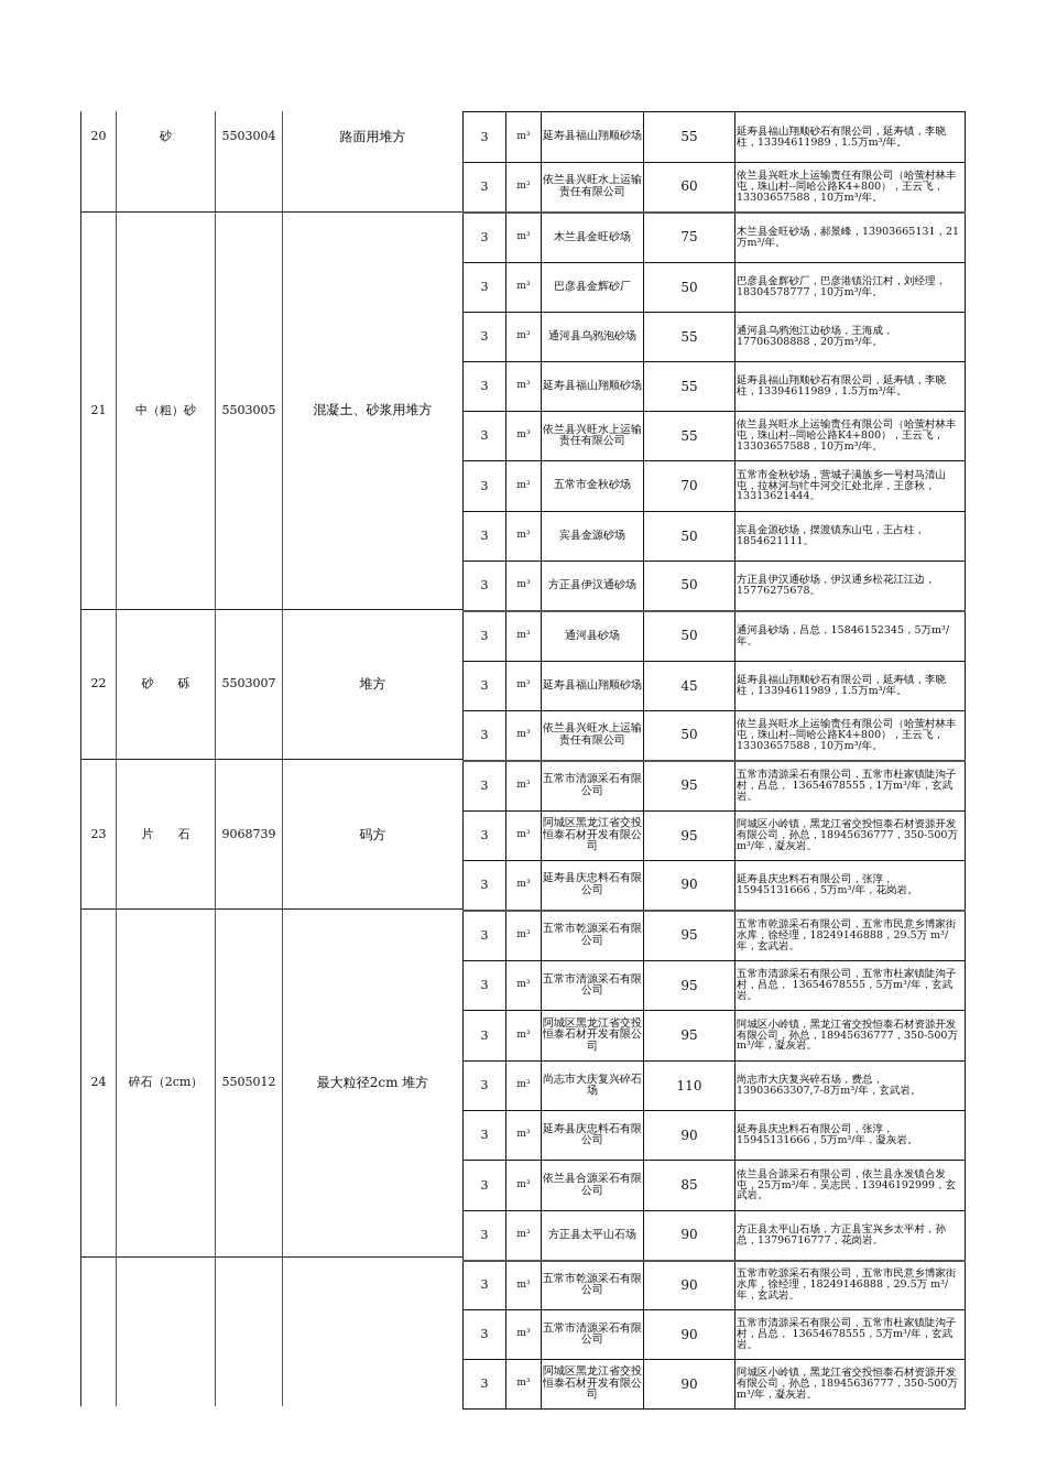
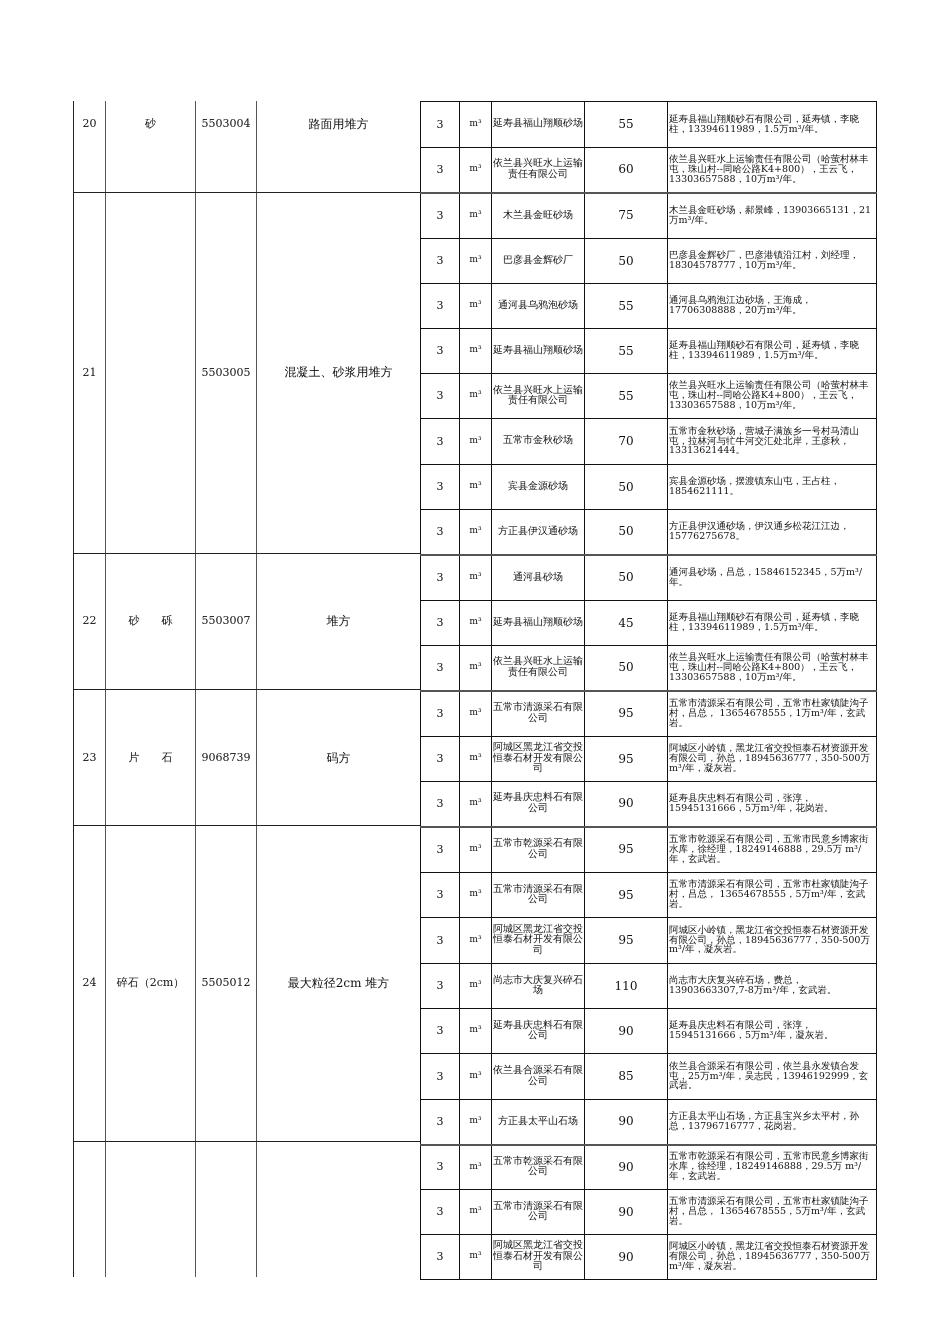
  20
  砂
  5503004
  路面用堆方
  21
- 中（粗）砂
  5503005
  混凝土、砂浆用堆方
  22
  砂 砾
  5503007
  堆方
  23
  片 石
  9068739
  码方
  24
  碎石（2cm）
  5505012
  最大粒径2cm 堆方
  3	m³	延寿县福山翔顺砂场	55	延寿县福山翔顺砂石有限公司，延寿镇，李晓柱，13394611989，1.5万m³/年。
  3	m³	依兰县兴旺水上运输责任有限公司	60	依兰县兴旺水上运输责任有限公司（哈萤村林丰屯，珠山村--同哈公路K4+800），王云飞，13303657588，10万m³/年。
  3	m³	木兰县金旺砂场	75	木兰县金旺砂场，郝景峰，13903665131，21万m³/年。
  3	m³	巴彦县金辉砂厂	50	巴彦县金辉砂厂，巴彦港镇沿江村，刘经理，18304578777，10万m³/年。
  3	m³	通河县乌鸦泡砂场	55	通河县乌鸦泡江边砂场，王海成，17706308888，20万m³/年。
  3	m³	延寿县福山翔顺砂场	55	延寿县福山翔顺砂石有限公司，延寿镇，李晓柱，13394611989，1.5万m³/年。
  3	m³	依兰县兴旺水上运输责任有限公司	55	依兰县兴旺水上运输责任有限公司（哈萤村林丰屯，珠山村--同哈公路K4+800），王云飞，13303657588，10万m³/年。
  3	m³	五常市金秋砂场	70	五常市金秋砂场，营城子满族乡一号村马清山屯，拉林河与牤牛河交汇处北岸，王彦秋，13313621444。
  3	m³	宾县金源砂场	50	宾县金源砂场，摆渡镇东山屯，王占柱，1854621111。
  3	m³	方正县伊汉通砂场	50	方正县伊汉通砂场，伊汉通乡松花江江边，15776275678。
  3	m³	通河县砂场	50	通河县砂场，吕总，15846152345，5万m³/年。
  3	m³	延寿县福山翔顺砂场	45	延寿县福山翔顺砂石有限公司，延寿镇，李晓柱，13394611989，1.5万m³/年。
  3	m³	依兰县兴旺水上运输责任有限公司	50	依兰县兴旺水上运输责任有限公司（哈萤村林丰屯，珠山村--同哈公路K4+800），王云飞，13303657588，10万m³/年。
  3	m³	五常市清源采石有限公司	95	五常市清源采石有限公司，五常市杜家镇陡沟子村，吕总， 13654678555，1万m³/年，玄武岩。
  3	m³	阿城区黑龙江省交投恒泰石材开发有限公司	95	阿城区小岭镇，黑龙江省交投恒泰石材资源开发有限公司，孙总，18945636777，350-500万m³/年，凝灰岩。
  3	m³	延寿县庆忠料石有限公司	90	延寿县庆忠料石有限公司，张淳，15945131666，5万m³/年，花岗岩。
  3	m³	五常市乾源采石有限公司	95	五常市乾源采石有限公司，五常市民意乡博家街水库，徐经理，18249146888，29.5万 m³/年，玄武岩。
  3	m³	五常市清源采石有限公司	95	五常市清源采石有限公司，五常市杜家镇陡沟子村，吕总， 13654678555，5万m³/年，玄武岩。
  3	m³	阿城区黑龙江省交投恒泰石材开发有限公司	95	阿城区小岭镇，黑龙江省交投恒泰石材资源开发有限公司，孙总，18945636777，350-500万m³/年，凝灰岩。
  3	m³	尚志市大庆复兴碎石场	110	尚志市大庆复兴碎石场，费总，13903663307,7-8万m³/年，玄武岩。
  3	m³	延寿县庆忠料石有限公司	90	延寿县庆忠料石有限公司，张淳，15945131666，5万m³/年，凝灰岩。
  3	m³	依兰县合源采石有限公司	85	依兰县合源采石有限公司，依兰县永发镇合发屯，25万m³/年，吴志民，13946192999，玄武岩。
  3	m³	方正县太平山石场	90	方正县太平山石场，方正县宝兴乡太平村，孙总，13796716777，花岗岩。
  3	m³	五常市乾源采石有限公司	90	五常市乾源采石有限公司，五常市民意乡博家街水库，徐经理，18249146888，29.5万 m³/年，玄武岩。
  3	m³	五常市清源采石有限公司	90	五常市清源采石有限公司，五常市杜家镇陡沟子村，吕总， 13654678555，5万m³/年，玄武岩。
  3	m³	阿城区黑龙江省交投恒泰石材开发有限公司	90	阿城区小岭镇，黑龙江省交投恒泰石材资源开发有限公司，孙总，18945636777，350-500万m³/年，凝灰岩。
